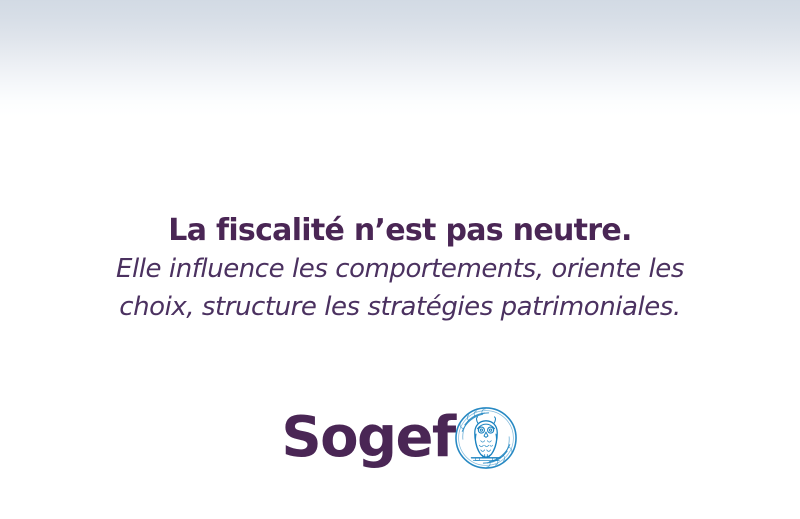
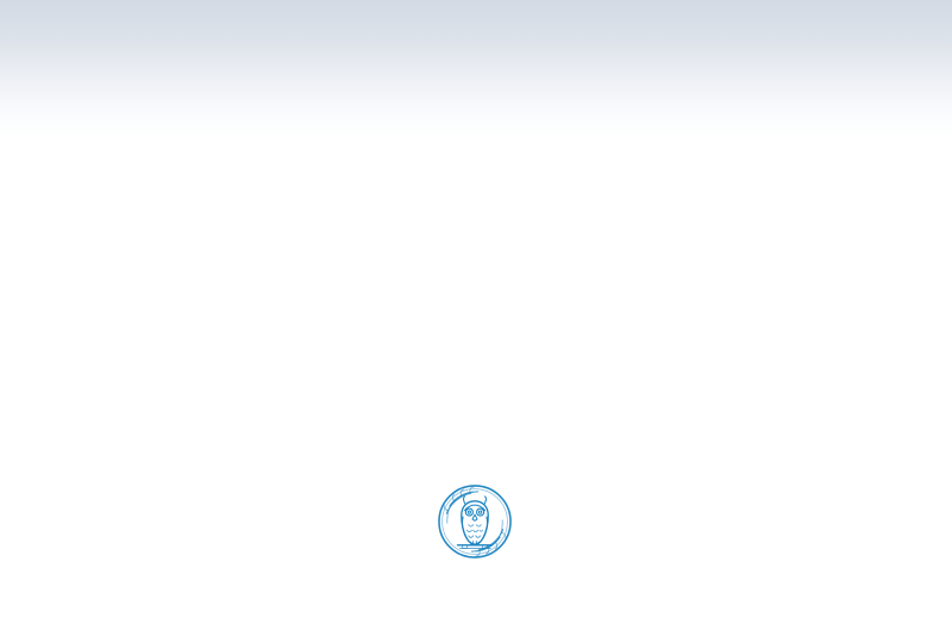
- La fiscalité n’est pas neutre.
- Elle influence les comportements, oriente les
- choix, structure les stratégies patrimoniales.
- Sogef
